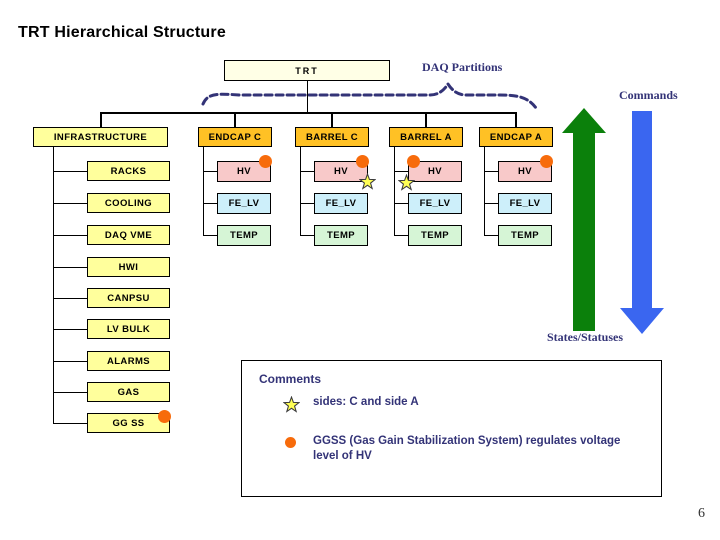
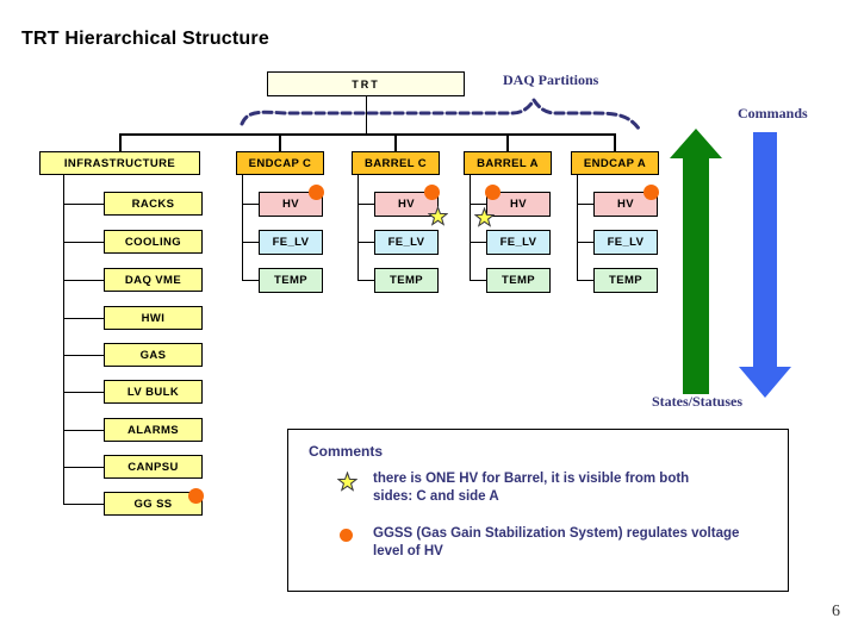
  TRT Hierarchical Structure
  TRT
  DAQ Partitions
  Commands
  States/Statuses
  INFRASTRUCTURE
  RACKS
  COOLING
  DAQ VME
  HWI
- CANPSU
+ GAS
  LV BULK
  ALARMS
- GAS
+ CANPSU
  GG SS
  ENDCAP C
  HV
  FE_LV
  TEMP
  BARREL C
  HV
  FE_LV
  TEMP
  BARREL A
  HV
  FE_LV
  TEMP
  ENDCAP A
  HV
  FE_LV
  TEMP
  Comments
+ there is ONE HV for Barrel, it is visible from both
  sides: C and side A
  GGSS (Gas Gain Stabilization System) regulates voltage
  level of HV
  6
